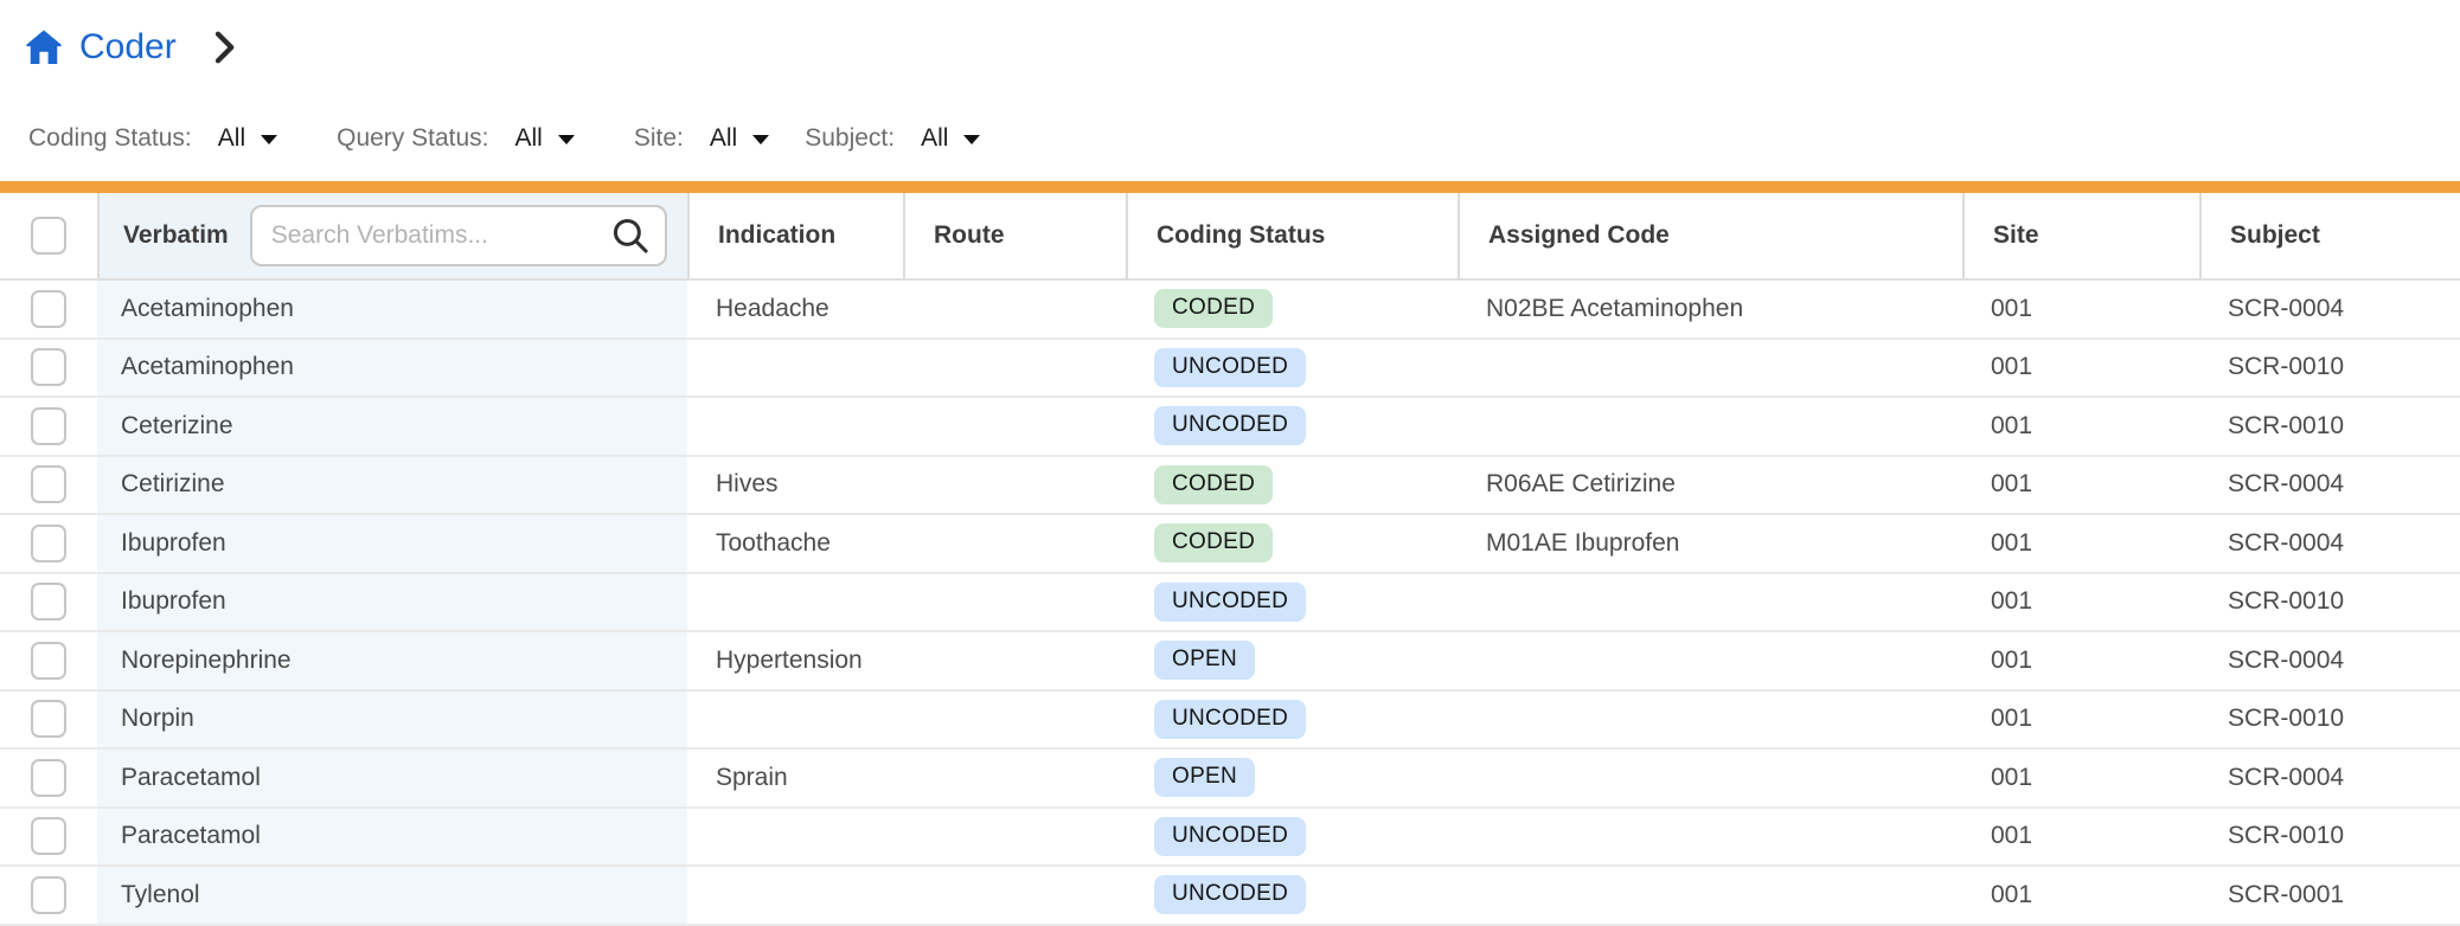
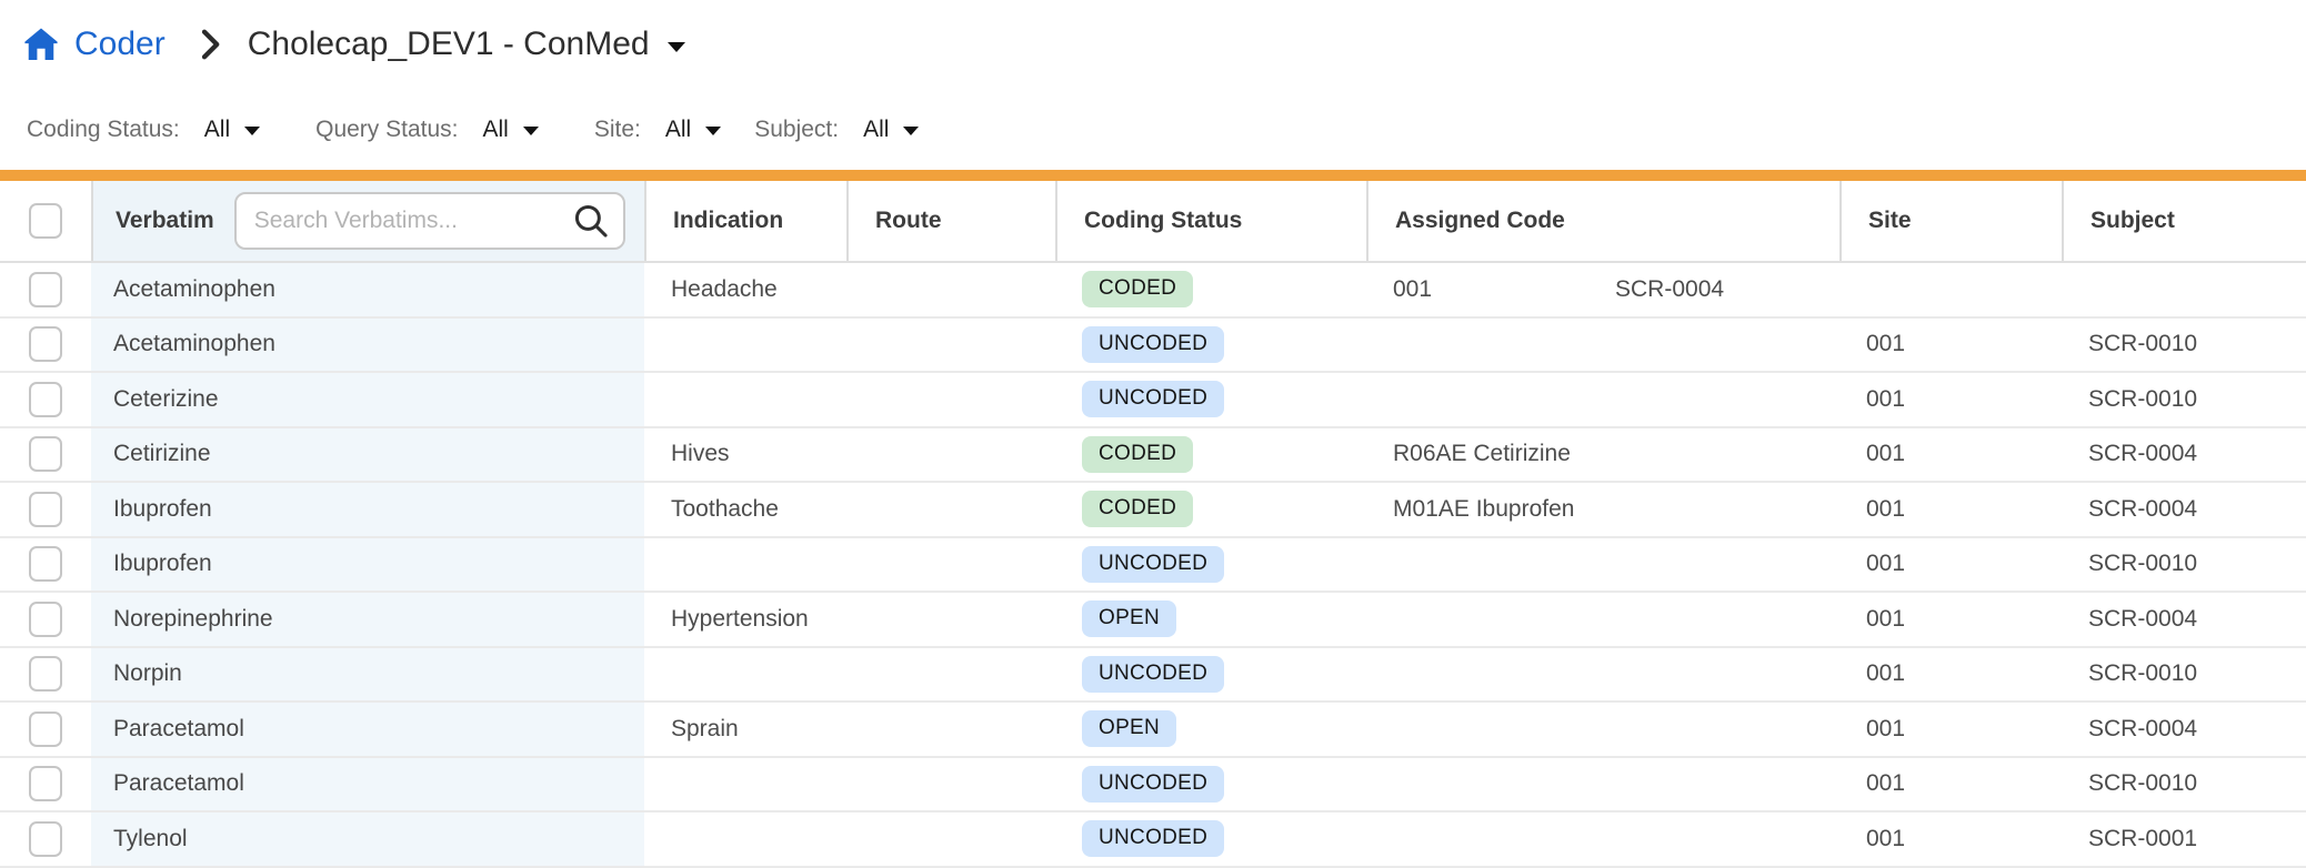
  Coder
+ Cholecap_DEV1 - ConMed
  Coding Status:
  All
  Query Status:
  All
  Site:
  All
  Subject:
  All
  Verbatim
  Search Verbatims...
  Indication
  Route
  Coding Status
  Assigned Code
  Site
  Subject
  Acetaminophen
  Headache
  CODED
- N02BE Acetaminophen
  001
  SCR-0004
  Acetaminophen
  UNCODED
  001
  SCR-0010
  Ceterizine
  UNCODED
  001
  SCR-0010
  Cetirizine
  Hives
  CODED
  R06AE Cetirizine
  001
  SCR-0004
  Ibuprofen
  Toothache
  CODED
  M01AE Ibuprofen
  001
  SCR-0004
  Ibuprofen
  UNCODED
  001
  SCR-0010
  Norepinephrine
  Hypertension
  OPEN
  001
  SCR-0004
  Norpin
  UNCODED
  001
  SCR-0010
  Paracetamol
  Sprain
  OPEN
  001
  SCR-0004
  Paracetamol
  UNCODED
  001
  SCR-0010
  Tylenol
  UNCODED
  001
  SCR-0001
